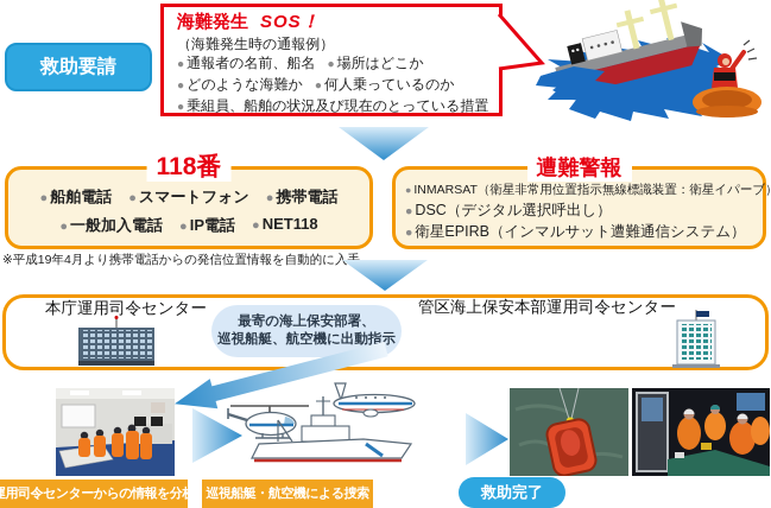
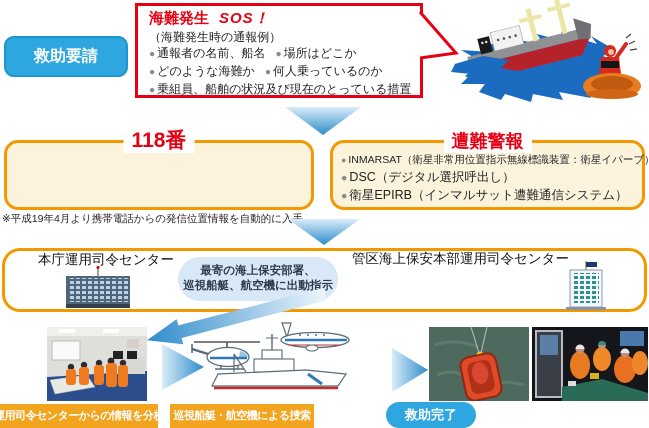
  救助要請
  海難発生 SOS！
  （海難発生時の通報例）
  ● 通報者の名前、船名
  ● 場所はどこか
  ● どのような海難か
  ● 何人乗っているのか
  ● 乗組員、船舶の状況及び現在のとっている措置
  118番
- ● 船舶電話
- ● スマートフォン
- ● 携帯電話
- ● 一般加入電話
- ● IP電話
- ● NET118
  遭難警報
  ● INMARSAT（衛星非常用位置指示無線標識装置：衛星イパーブ
  ● DSC（デジタル選択呼出し）
  ● 衛星EPIRB（インマルサット遭難通信システム）
  ※平成19年4月より携帯電話からの発信位置情報を自動的に入
  本庁運用司令センター
  最寄の海上保安部署、
  巡視船艇、航空機に出動指示
  管区海上保安本部運用司令センター
  用司令センターからの情報を分析
  巡視船艇・航空機による捜索
  救助完了
